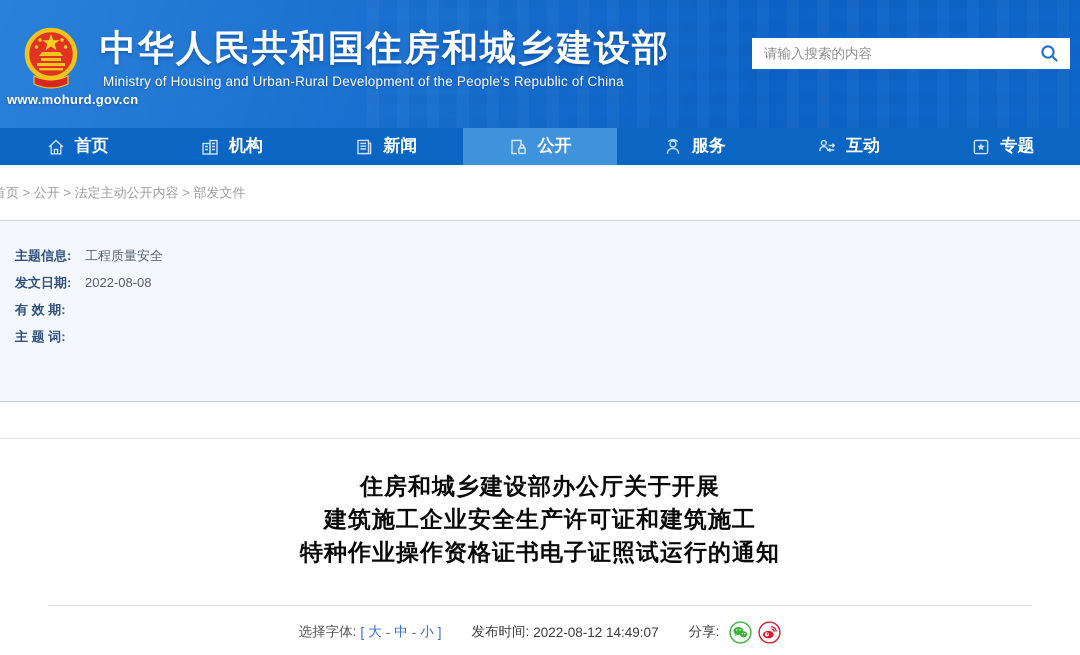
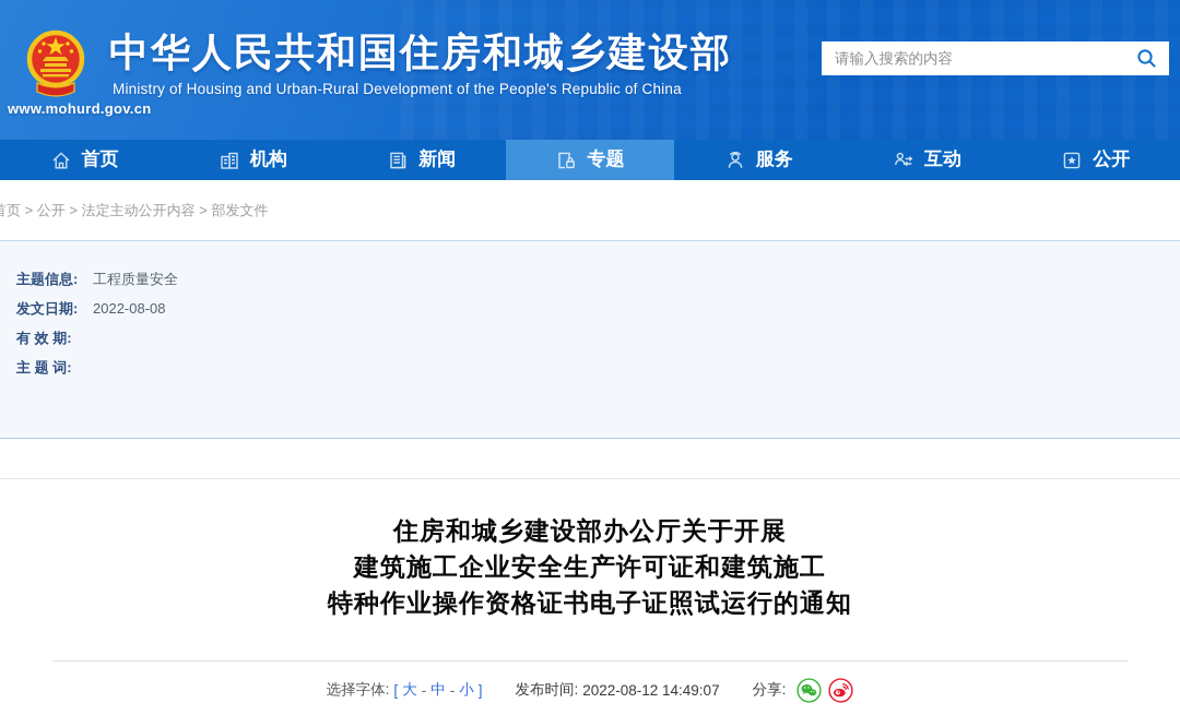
  www.mohurd.gov.cn
  中华人民共和国住房和城乡建设部
  Ministry of Housing and Urban-Rural Development of the People's Republic of China
  请输入搜索的内容
  首页
  机构
  新闻
- 公开
+ 专题
  服务
  互动
- 专题
+ 公开
  页 > 公开 > 法定主动公开内容 > 部发文件
  主题信息:
  工程质量安全
  发文日期:
  2022-08-08
  有 效 期:
  主 题 词:
  住房和城乡建设部办公厅关于开展
  建筑施工企业安全生产许可证和建筑施工
  特种作业操作资格证书电子证照试运行的通知
  选择字体:
  [
  大
  -
  中
  -
  小
  ]
  发布时间:
  2022-08-12 14:49:07
  分享:
